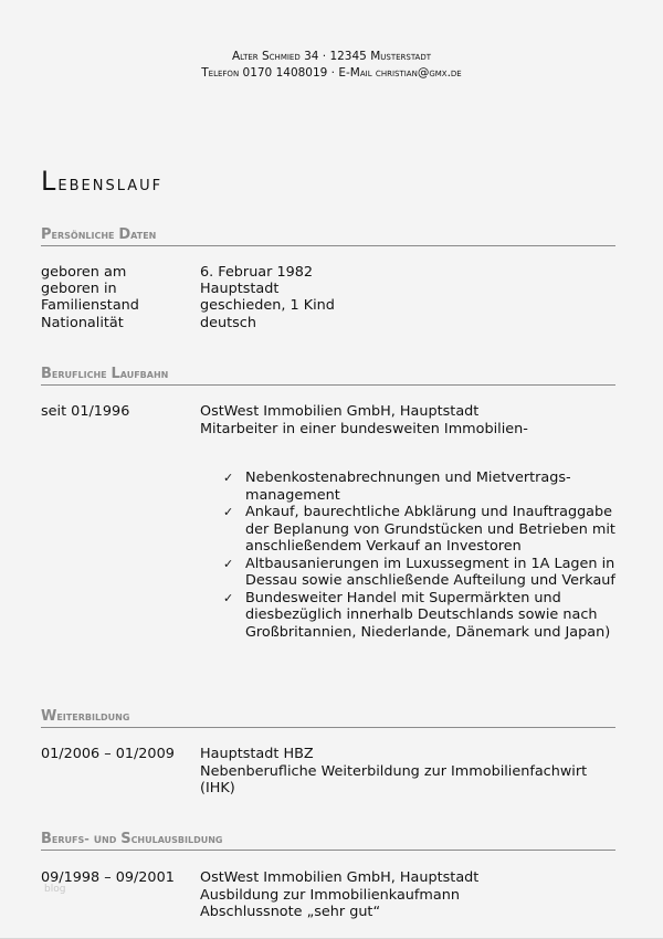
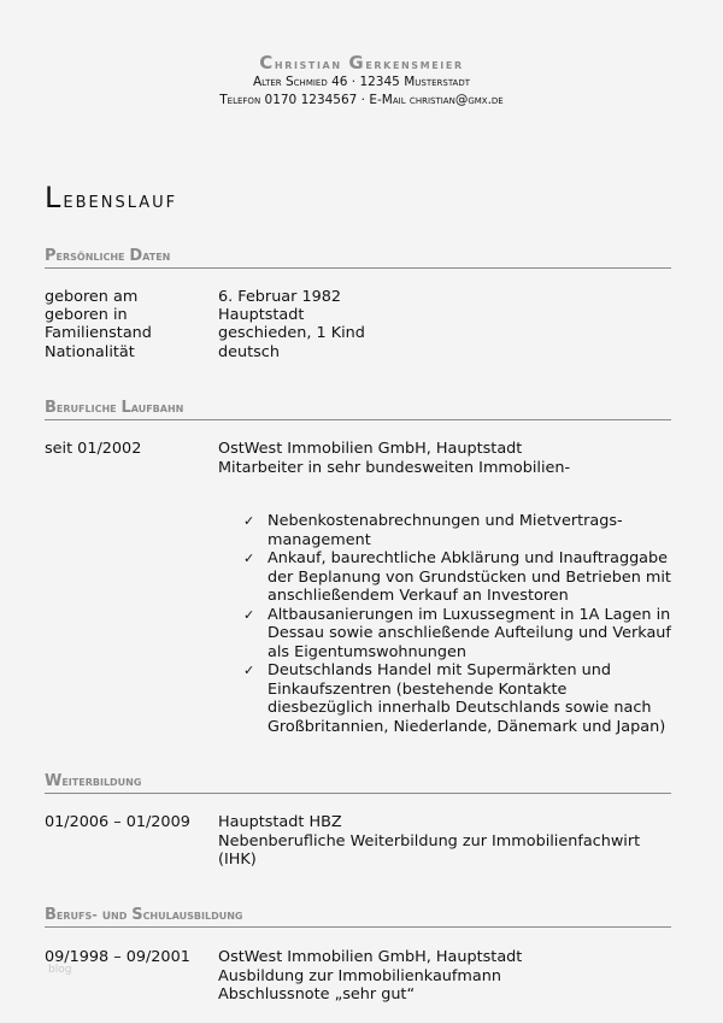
+ Christian Gerkensmeier
- Alter Schmied 34 · 12345 Musterstadt
+ Alter Schmied 46 · 12345 Musterstadt
- Telefon 0170 1408019 · E-Mail christian@gmx.de
+ Telefon 0170 1234567 · E-Mail christian@gmx.de
  Lebenslauf
  Persönliche Daten
  geboren am 6. Februar 1982
  geboren in Hauptstadt
  Familienstand geschieden, 1 Kind
  Nationalität deutsch
  Berufliche Laufbahn
- seit 01/1996
+ seit 01/2002
  OstWest Immobilien GmbH, Hauptstadt
- Mitarbeiter in einer bundesweiten Immobilien-
+ Mitarbeiter in sehr bundesweiten Immobilien-
  ✓
  Nebenkostenabrechnungen und Mietvertrags-
  management
  ✓
  Ankauf, baurechtliche Abklärung und Inauftraggabe
  der Beplanung von Grundstücken und Betrieben mit
  anschließendem Verkauf an Investoren
  ✓
  Altbausanierungen im Luxussegment in 1A Lagen in
  Dessau sowie anschließende Aufteilung und Verkauf
+ als Eigentumswohnungen
  ✓
- Bundesweiter Handel mit Supermärkten und
+ Deutschlands Handel mit Supermärkten und
+ Einkaufszentren (bestehende Kontakte
  diesbezüglich innerhalb Deutschlands sowie nach
  Großbritannien, Niederlande, Dänemark und Japan)
  Weiterbildung
  01/2006 – 01/2009
  Hauptstadt HBZ
  Nebenberufliche Weiterbildung zur Immobilienfachwirt
  (IHK)
  Berufs- und Schulausbildung
  09/1998 – 09/2001
  OstWest Immobilien GmbH, Hauptstadt
  Ausbildung zur Immobilienkaufmann
  Abschlussnote „sehr gut“
  blog
